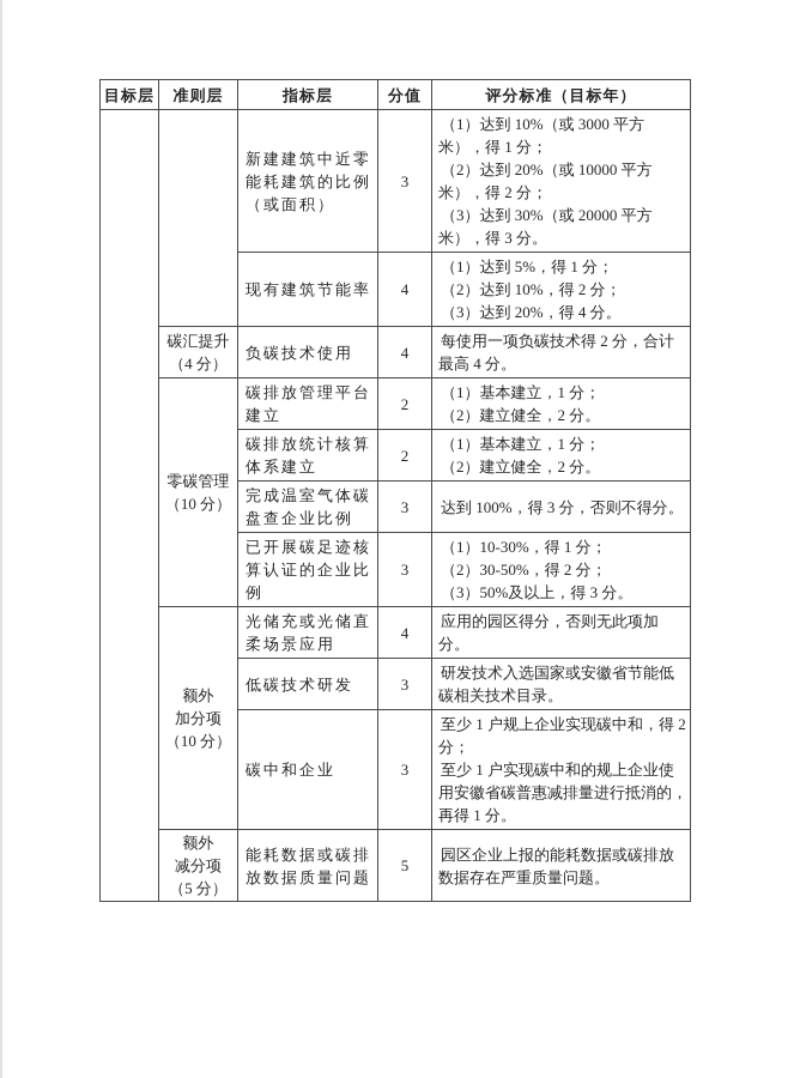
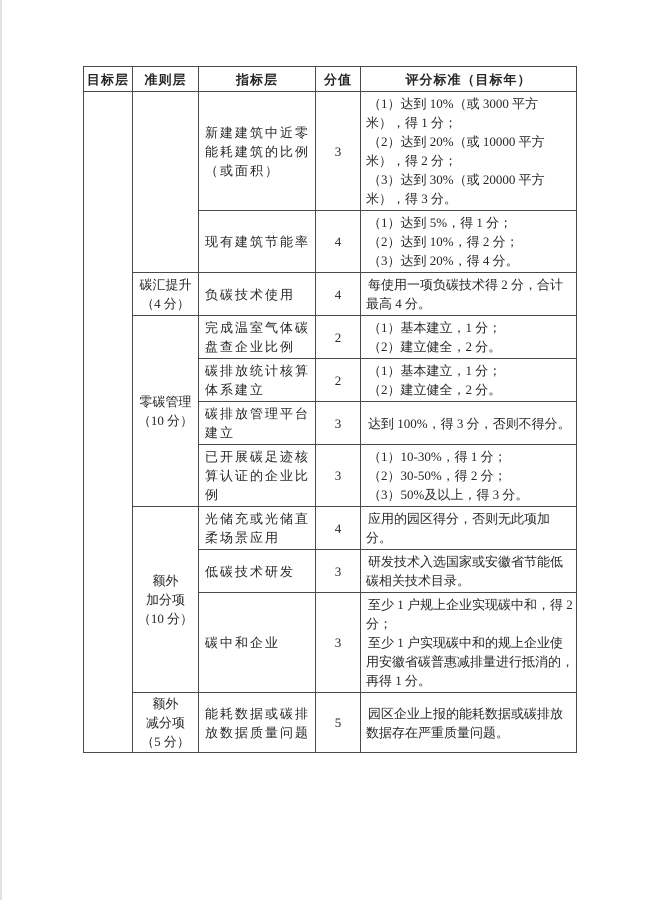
  目标层	准则层	指标层	分值	评分标准（目标年）
  		新建建筑中近零能耗建筑的比例（或面积）	3	（1）达到 10%（或 3000 平方米），得 1 分；（2）达到 20%（或 10000 平方米），得 2 分；（3）达到 30%（或 20000 平方米），得 3 分。
  现有建筑节能率	4	（1）达到 5%，得 1 分；（2）达到 10%，得 2 分；（3）达到 20%，得 4 分。
  碳汇提升（4 分）	负碳技术使用	4	每使用一项负碳技术得 2 分，合计最高 4 分。
- 零碳管理（10 分）	碳排放管理平台建立	2	（1）基本建立，1 分；（2）建立健全，2 分。
+ 零碳管理（10 分）	完成温室气体碳盘查企业比例	2	（1）基本建立，1 分；（2）建立健全，2 分。
  碳排放统计核算体系建立	2	（1）基本建立，1 分；（2）建立健全，2 分。
- 完成温室气体碳盘查企业比例	3	达到 100%，得 3 分，否则不得分。
+ 碳排放管理平台建立	3	达到 100%，得 3 分，否则不得分。
  已开展碳足迹核算认证的企业比例	3	（1）10-30%，得 1 分；（2）30-50%，得 2 分；（3）50%及以上，得 3 分。
  额外加分项（10 分）	光储充或光储直柔场景应用	4	应用的园区得分，否则无此项加分。
  低碳技术研发	3	研发技术入选国家或安徽省节能低碳相关技术目录。
  碳中和企业	3	至少 1 户规上企业实现碳中和，得 2 分；至少 1 户实现碳中和的规上企业使用安徽省碳普惠减排量进行抵消的，再得 1 分。
  额外减分项（5 分）	能耗数据或碳排放数据质量问题	5	园区企业上报的能耗数据或碳排放数据存在严重质量问题。
